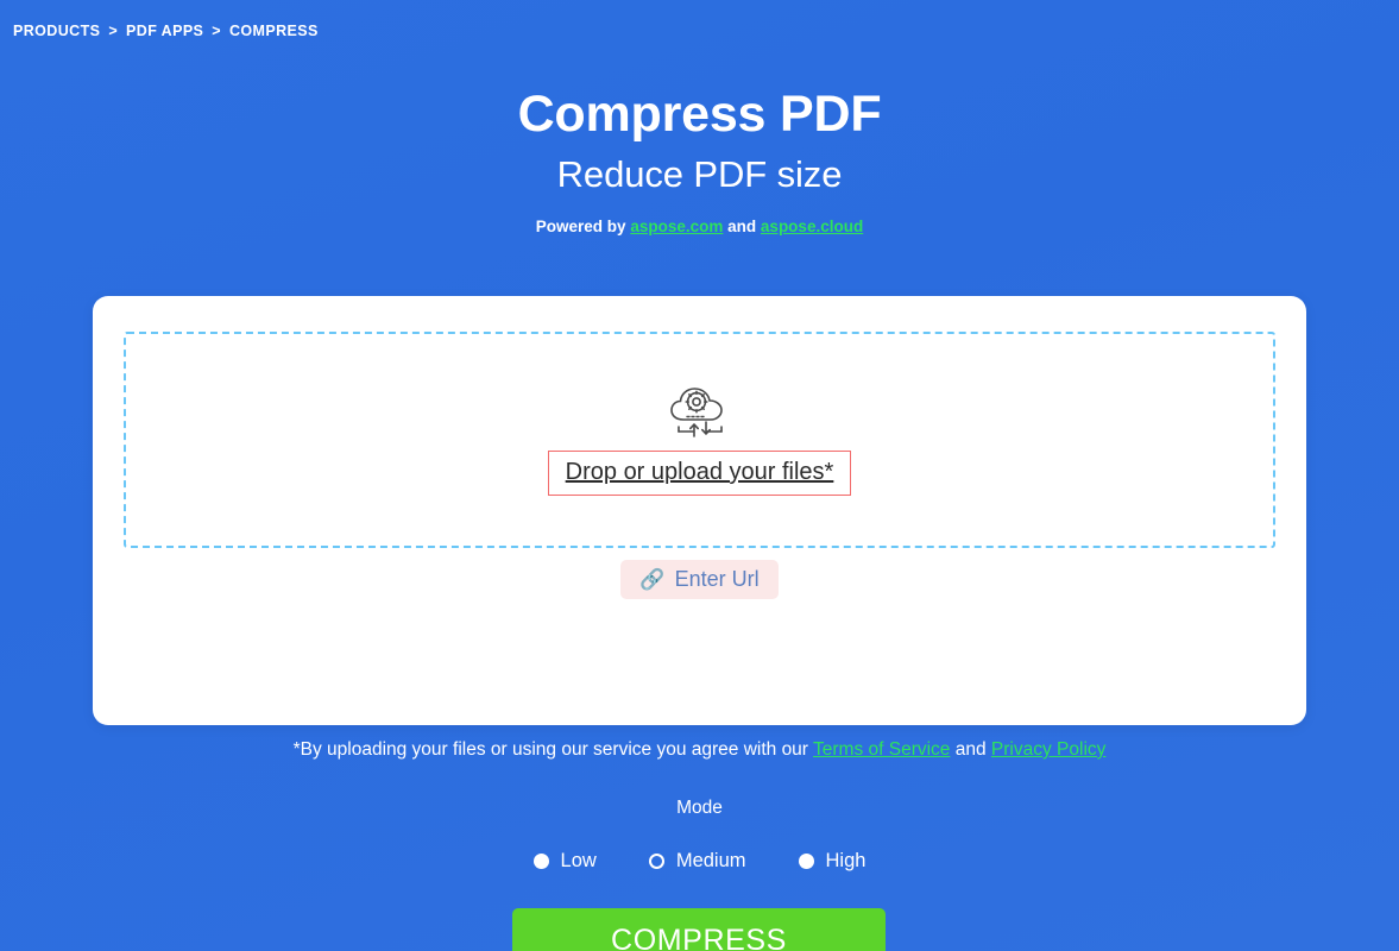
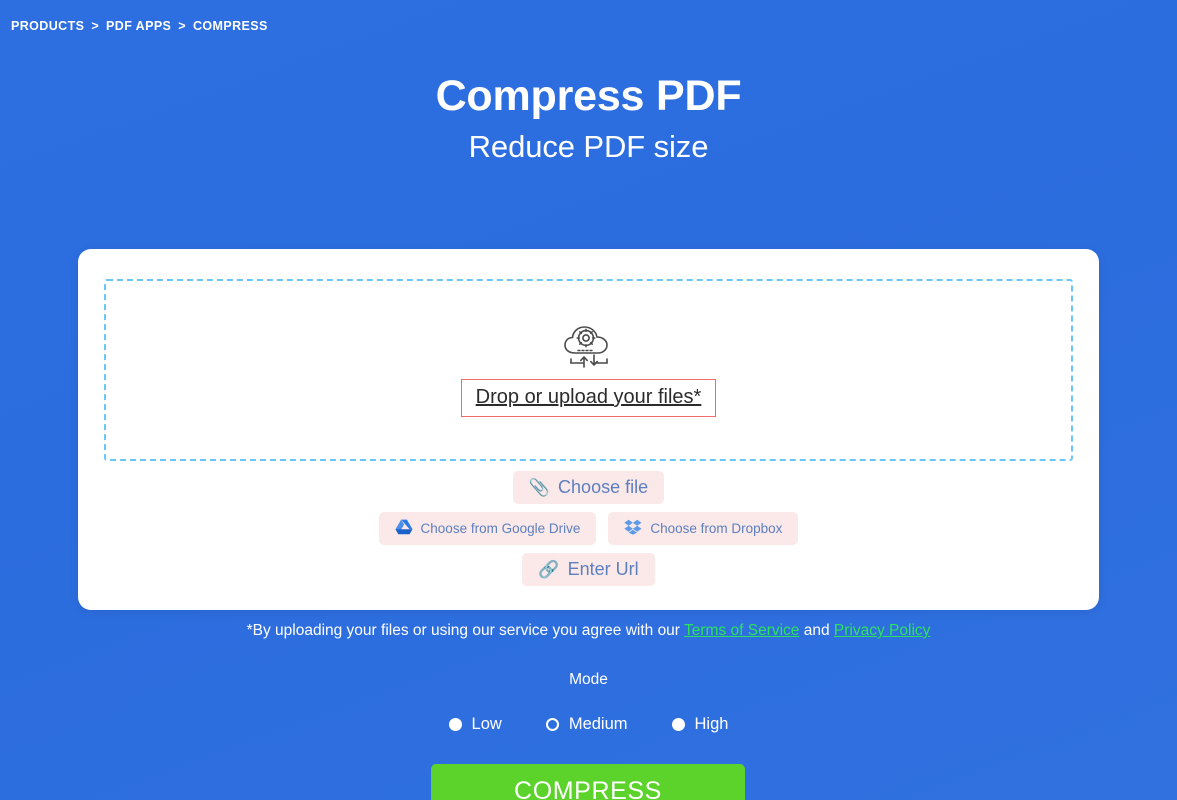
  PRODUCTS
  >
  PDF APPS
  >
  COMPRESS
  Compress PDF
  Reduce PDF size
- Powered by aspose.com and aspose.cloud
  Drop or upload your files*
+ 📎
+ Choose file
+ Choose from Google Drive
+ Choose from Dropbox
  🔗
  Enter Url
  *By uploading your files or using our service you agree with our Terms of Service and Privacy Policy
  Mode
  Low
  Medium
  High
  COMPRESS
